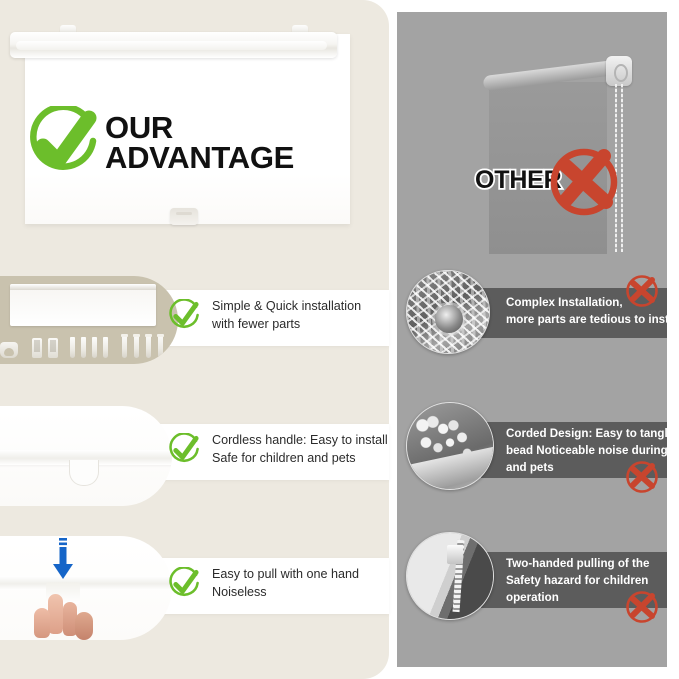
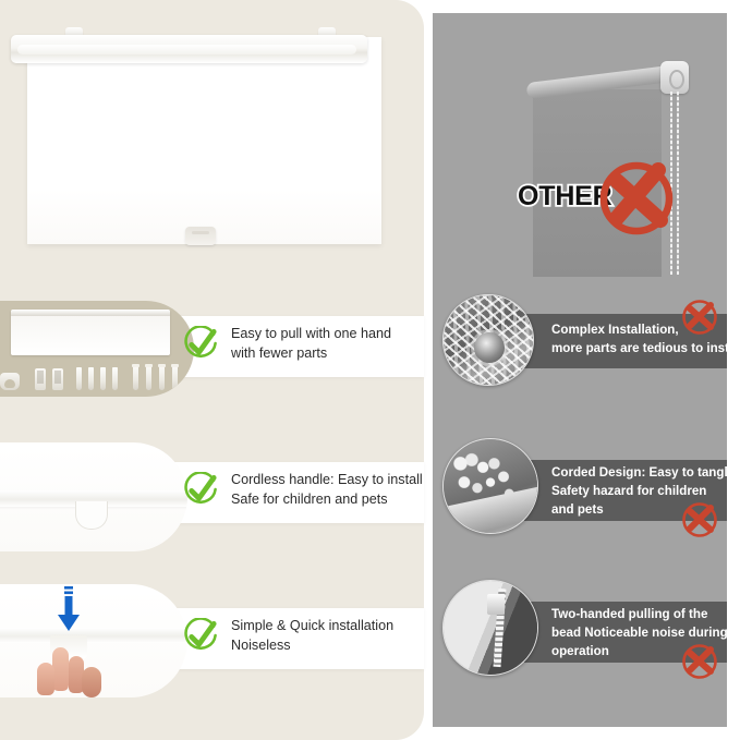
- OUR
- ADVANTAGE
- Simple & Quick installation
+ Easy to pull with one hand
  with fewer parts
  Cordless handle: Easy to install
  Safe for children and pets
- Easy to pull with one hand
+ Simple & Quick installation
  Noiseless
  OTHE
  Complex Installation,
  more parts are tedious to instal
  Corded Design: Easy to tangle
- bead Noticeable noise during
+ Safety hazard for children
  and pets
  Two-handed pulling of the
- Safety hazard for children
+ bead Noticeable noise during
  operation
